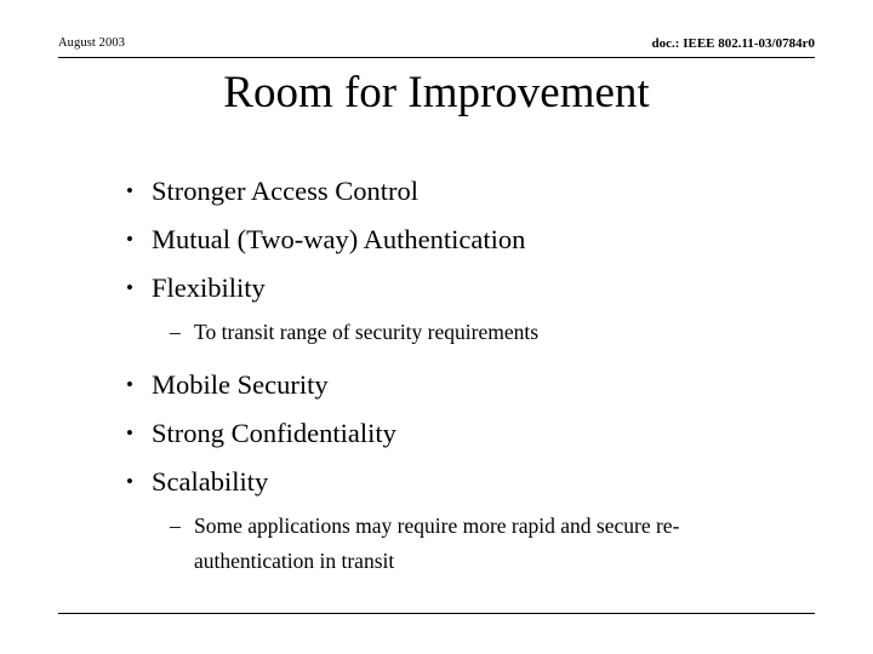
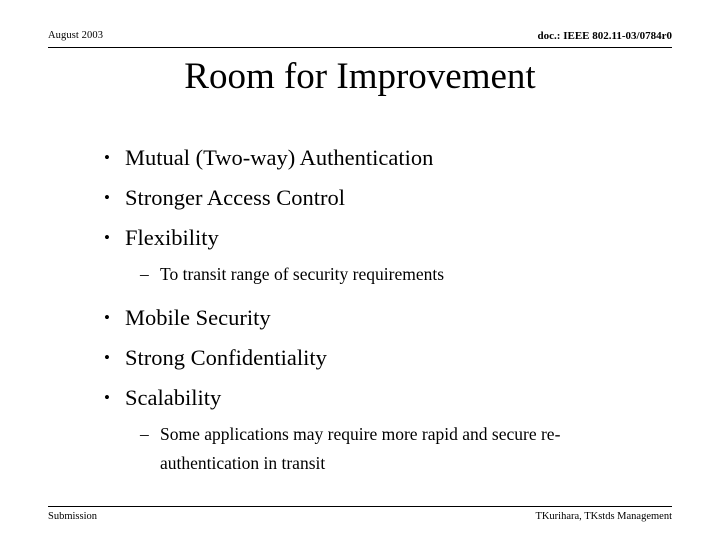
  August 2003
  doc.: IEEE 802.11-03/0784r0
  Room for Improvement
  •
- Stronger Access Control
+ Mutual (Two-way) Authentication
  •
- Mutual (Two-way) Authentication
+ Stronger Access Control
  •
  Flexibility
  –
  To transit range of security requirements
  •
  Mobile Security
  •
  Strong Confidentiality
  •
  Scalability
  –
  Some applications may require more rapid and secure re-authentication in transit
+ Submission
+ TKurihara, TKstds Management
